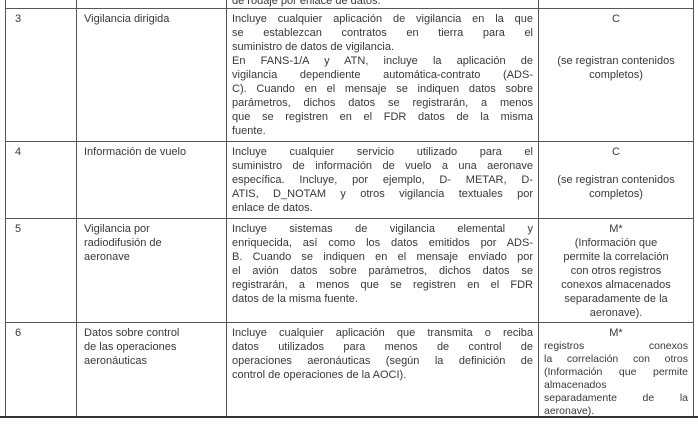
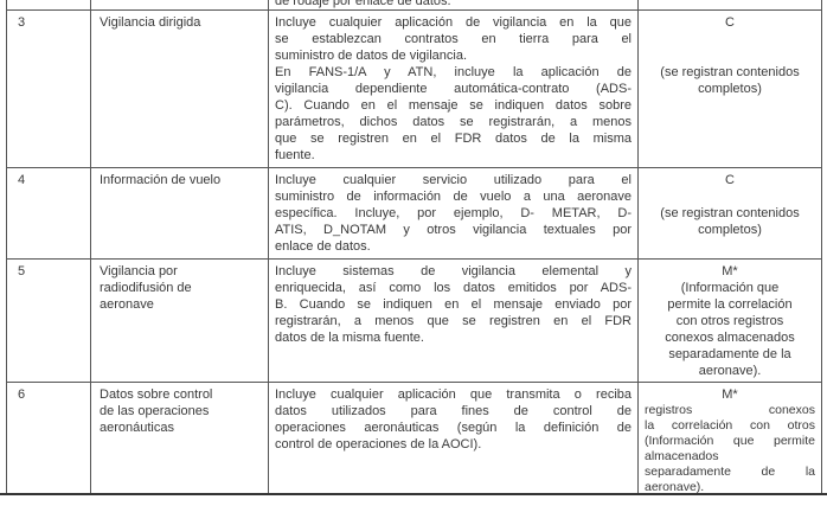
  de rodaje por enlace de datos.
  3
  Vigilancia dirigida
  Incluye cualquier aplicación de vigilancia en la que
  se establezcan contratos en tierra para el
  suministro de datos de vigilancia.
  En FANS-1/A y ATN, incluye la aplicación de
  vigilancia dependiente automática-contrato (ADS-
  C). Cuando en el mensaje se indiquen datos sobre
  parámetros, dichos datos se registrarán, a menos
  que se registren en el FDR datos de la misma
  fuente.
  C
  (se registran contenidos
  completos)
  4
  Información de vuelo
  Incluye cualquier servicio utilizado para el
  suministro de información de vuelo a una aeronave
  específica. Incluye, por ejemplo, D- METAR, D-
  ATIS, D_NOTAM y otros vigilancia textuales por
  enlace de datos.
  C
  (se registran contenidos
  completos)
  5
  Vigilancia por
  radiodifusión de
  aeronave
  Incluye sistemas de vigilancia elemental y
  enriquecida, así como los datos emitidos por ADS-
  B. Cuando se indiquen en el mensaje enviado por
- el avión datos sobre parámetros, dichos datos se
  registrarán, a menos que se registren en el FDR
  datos de la misma fuente.
  M*
  (Información que
  permite la correlación
  con otros registros
  conexos almacenados
  separadamente de la
  aeronave).
  6
  Datos sobre control
  de las operaciones
  aeronáuticas
  Incluye cualquier aplicación que transmita o reciba
- datos utilizados para menos de control de
+ datos utilizados para fines de control de
  operaciones aeronáuticas (según la definición de
  control de operaciones de la AOCI).
  M*
  registros conexos
  la correlación con otros
  (Información que permite
  almacenados
  separadamente de la
  aeronave).
